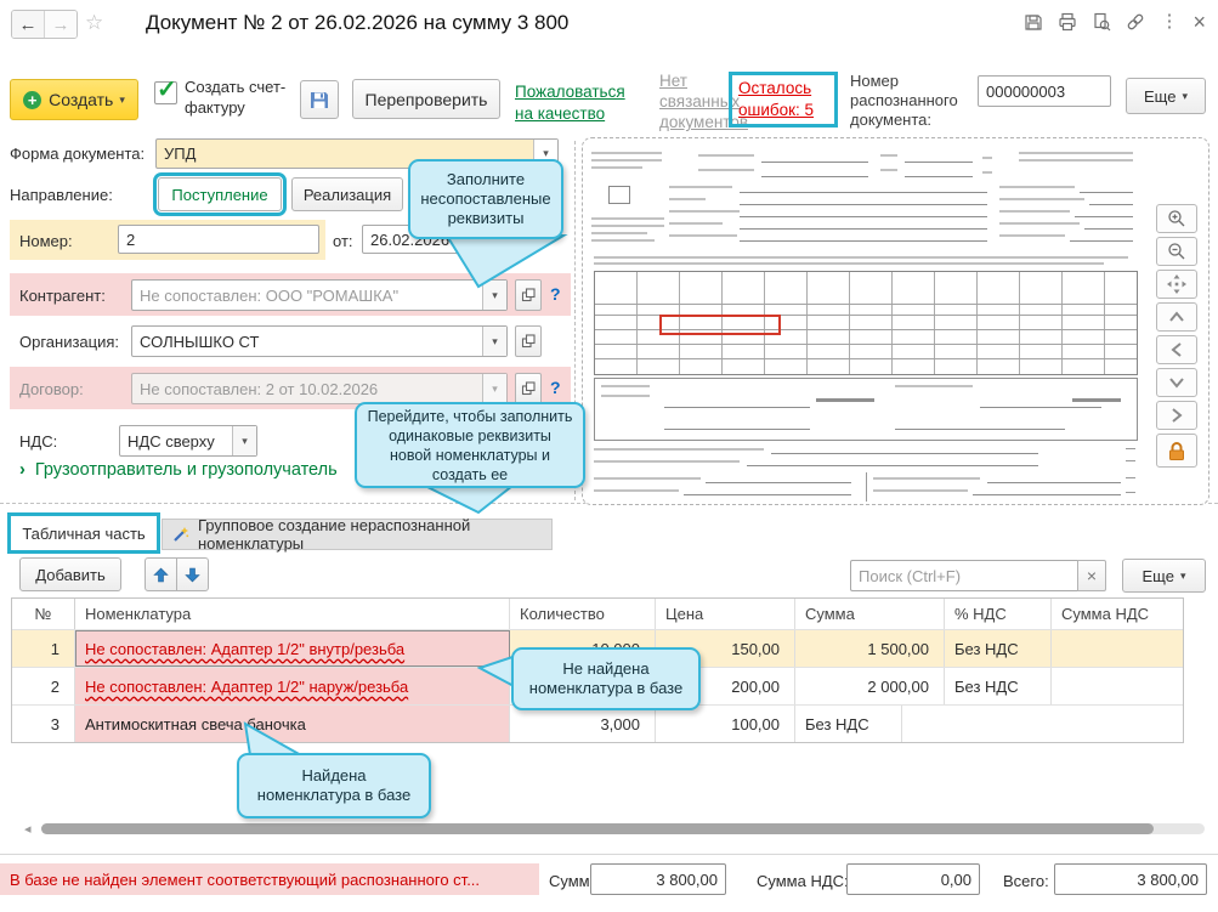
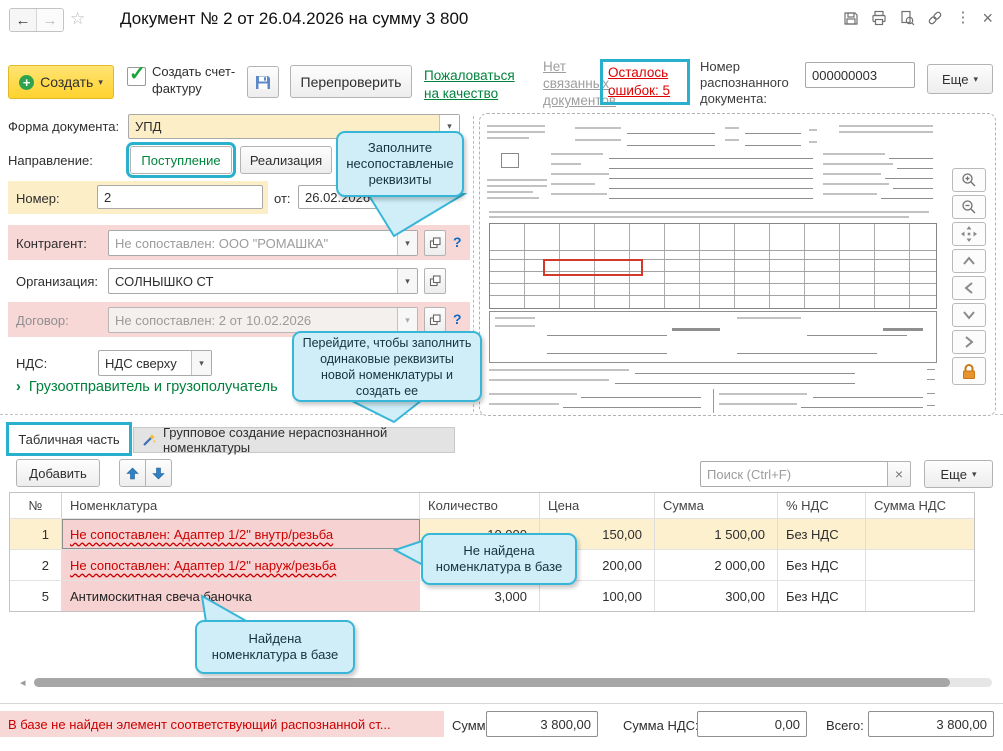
  ←
  →
  ☆
- Документ № 2 от 26.02.2026 на сумму 3 800
+ Документ № 2 от 26.04.2026 на сумму 3 800
  ⋮
  ×
  +
  Создать
  ▾
  ✓
  Создать счет-фактуру
  Перепроверить
  Пожаловаться на качество
  Нет связанных документов
  Осталось ошибок: 5
  Номер распознанного документа:
  000000003
  Еще
  ▾
  Форма документа:
  УПД
  ▾
  Направление:
  Поступление
  Реализация
  Номер:
  2
  от:
  26.02.2026
  Контрагент:
  Не сопоставлен: ООО "РОМАШКА"
  ▾
  ?
  Организация:
  СОЛНЫШКО СТ
  ▾
  Договор:
  Не сопоставлен: 2 от 10.02.2026
  ▾
  ?
  НДС:
  НДС сверху
  ▾
  › Грузоотправитель и грузополучатель
  Табличная часть
  Групповое создание нераспознанной номенклатуры
  Добавить
  Поиск (Ctrl+F)
  ×
  Еще
  ▾
  №
  Номенклатура
  Количество
  Цена
  Сумма
  % НДС
  Сумма НДС
  1
  Не сопоставлен: Адаптер 1/2" внутр/резьба
  150,00
  1 500,00
  Без НДС
  2
  Не сопоставлен: Адаптер 1/2" наруж/резьба
  200,00
  2 000,00
  Без НДС
- 3
+ 5
  Антимоскитная свеча баночка
  3,000
  100,00
+ 300,00
  Без НДС
  ◂
- В базе не найден элемент соответствующий распознанного ст...
+ В базе не найден элемент соответствующий распознанной ст...
  3 800,00
  Сумма НДС
  0,00
  Всего:
  3 800,00
  Заполните несопоставленые реквизиты
  Перейдите, чтобы заполнить одинаковые реквизиты новой номенклатуры и создать ее
  Не найдена номенклатура в базе
  Найдена номенклатура в базе
